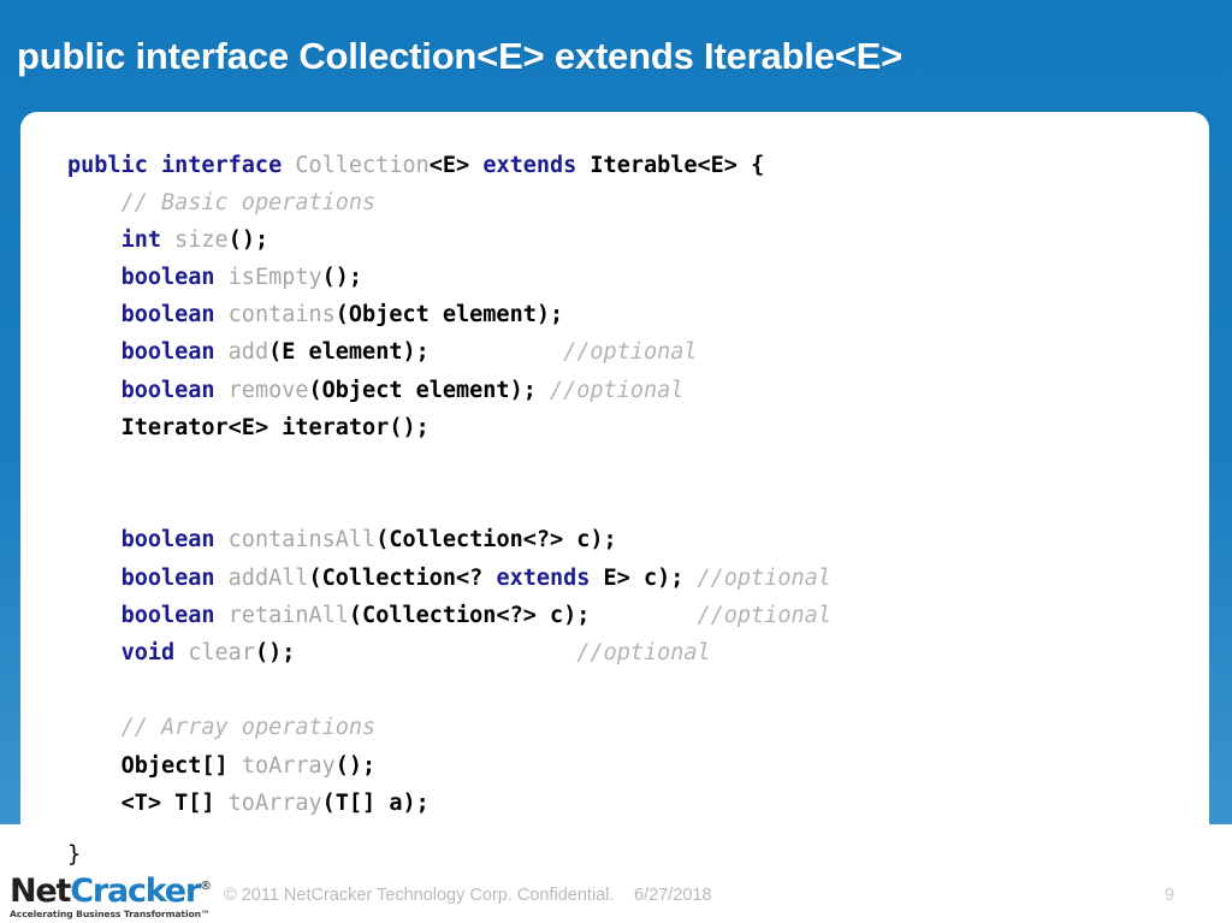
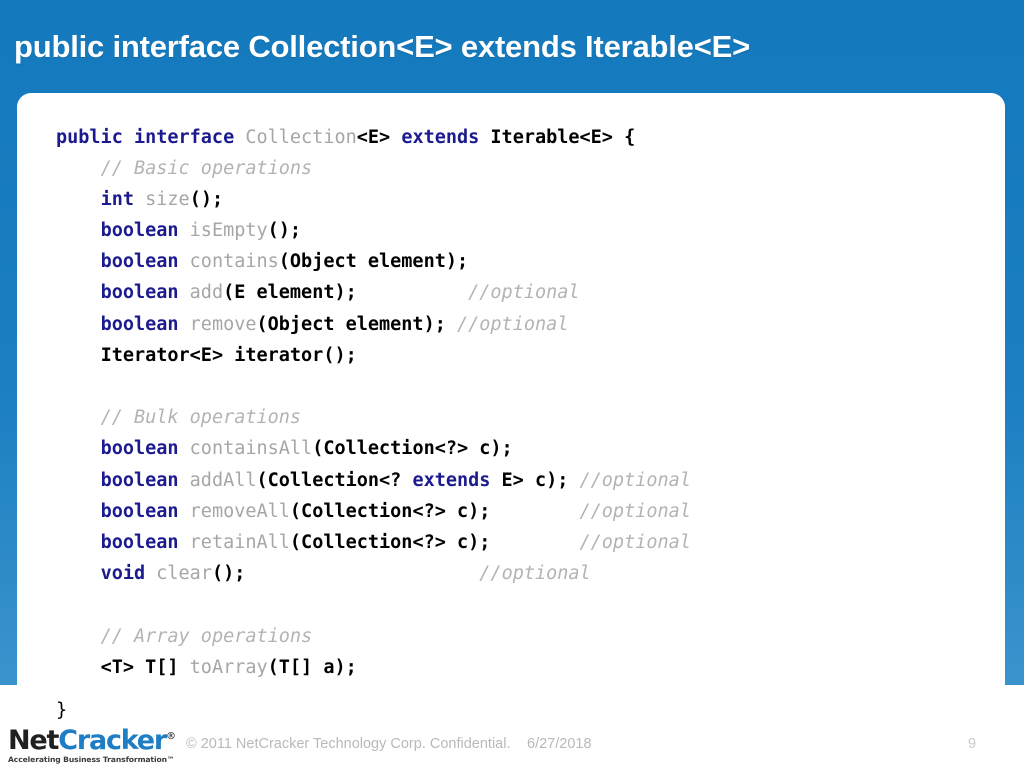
  public interface Collection<E> extends Iterable<E>
  public interface Collection<E> extends Iterable<E> {
  // Basic operations
  int size();
  boolean isEmpty();
  boolean contains(Object element);
  boolean add(E element); //optional
  boolean remove(Object element); //optional
  Iterator<E> iterator();
+ // Bulk operations
  boolean containsAll(Collection<?> c);
  boolean addAll(Collection<? extends E> c); //optional
+ boolean removeAll(Collection<?> c); //optional
  boolean retainAll(Collection<?> c); //optional
  void clear(); //optional
  // Array operations
- Object[] toArray();
  <T> T[] toArray(T[] a);
  }
  NetCracker®
  Accelerating Business Transformation™
  © 2011 NetCracker Technology Corp. Confidential.
  6/27/2018
  9
